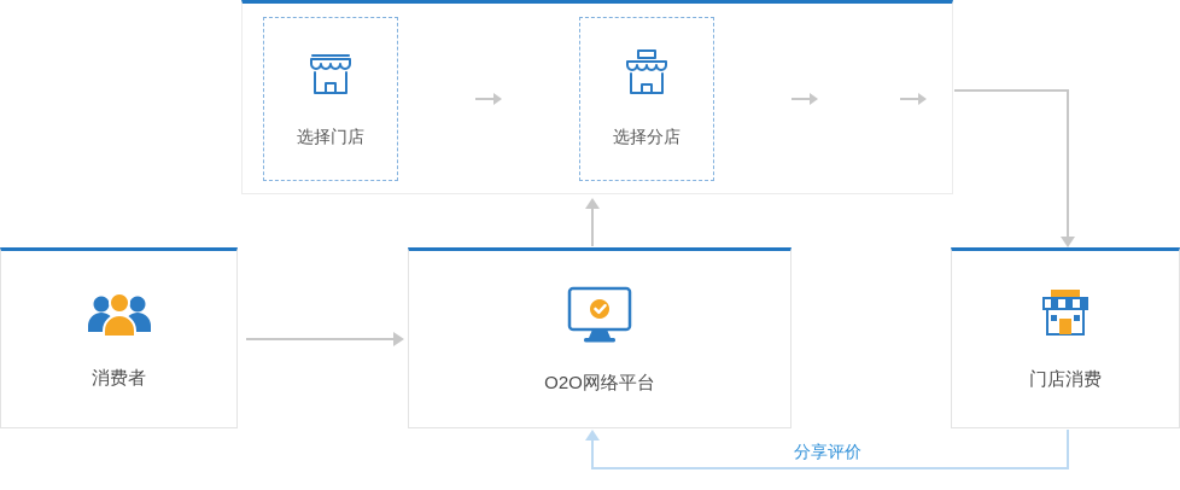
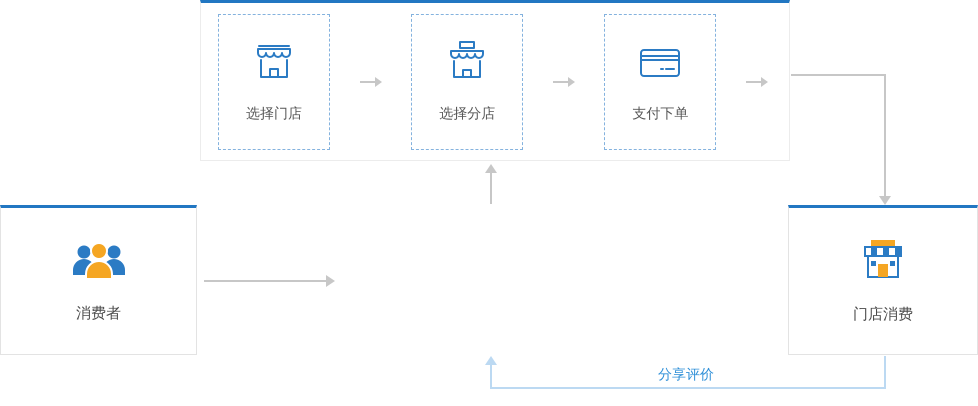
  选择门店
  选择分店
+ 支付下单
  消费者
- O2O网络平台
  门店消费
  分享评价
